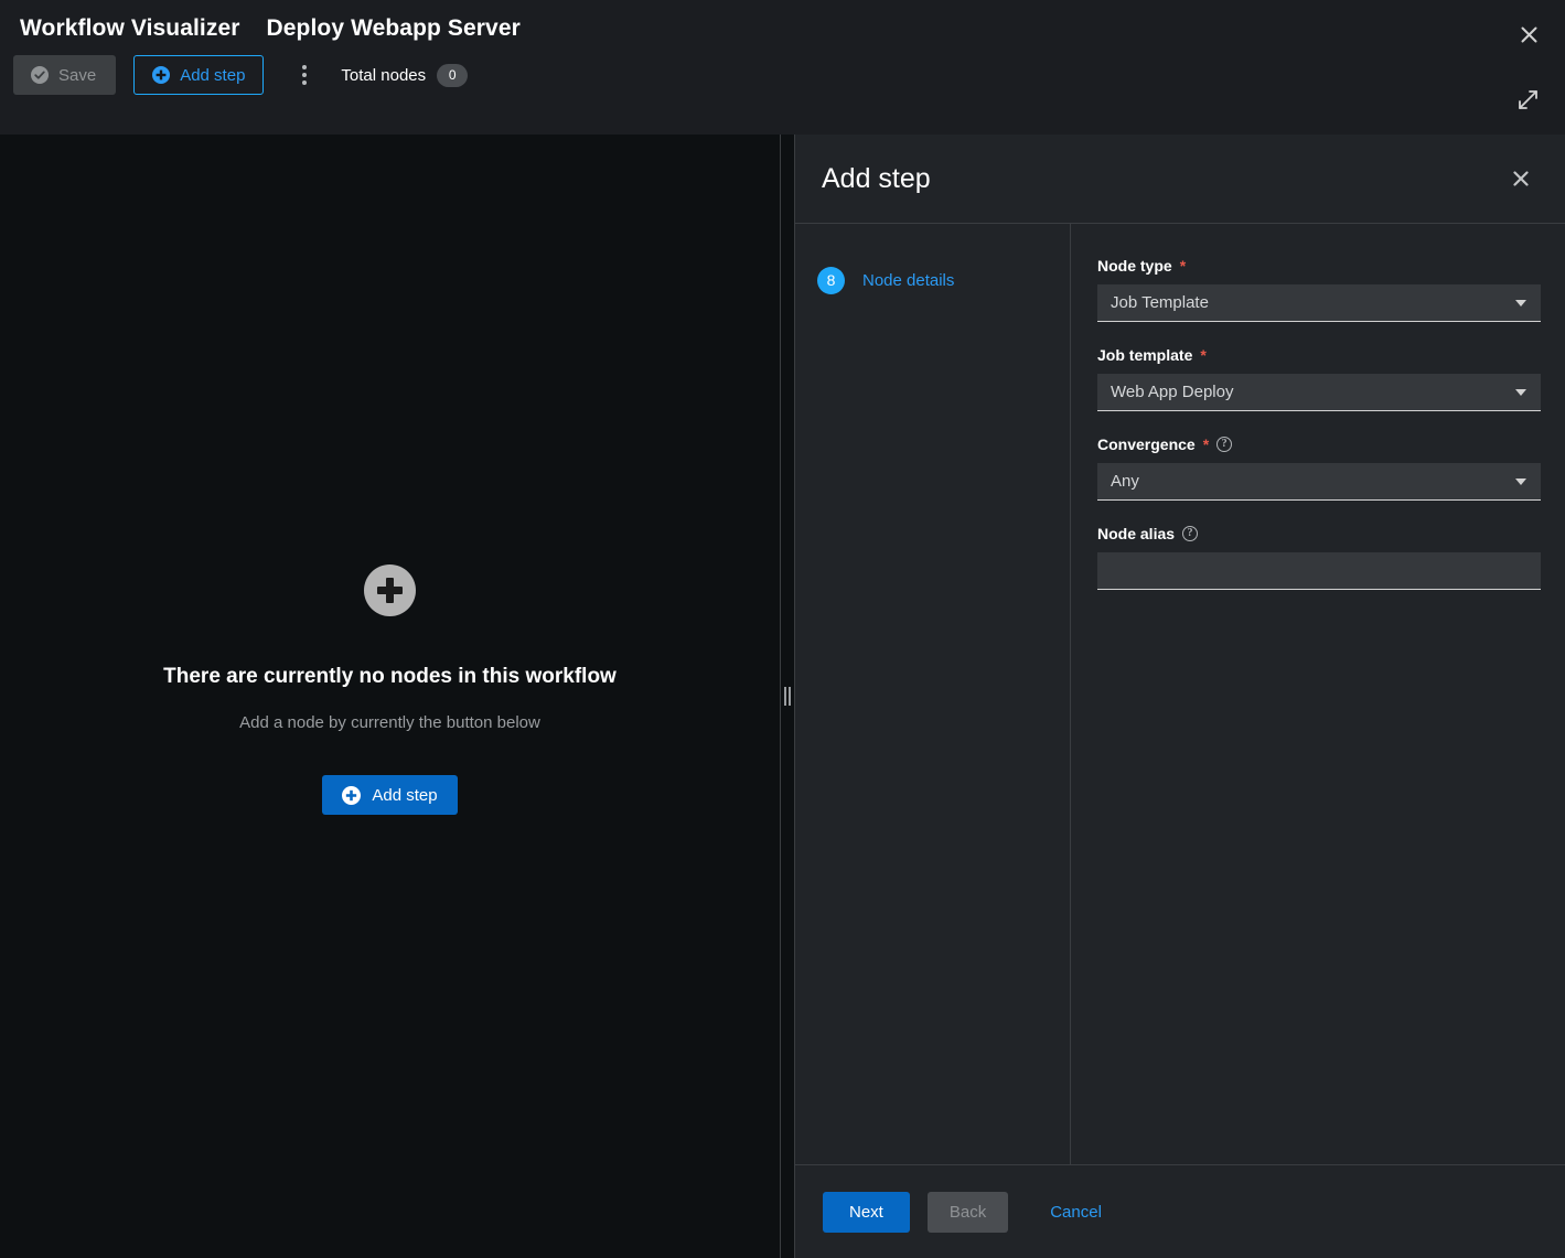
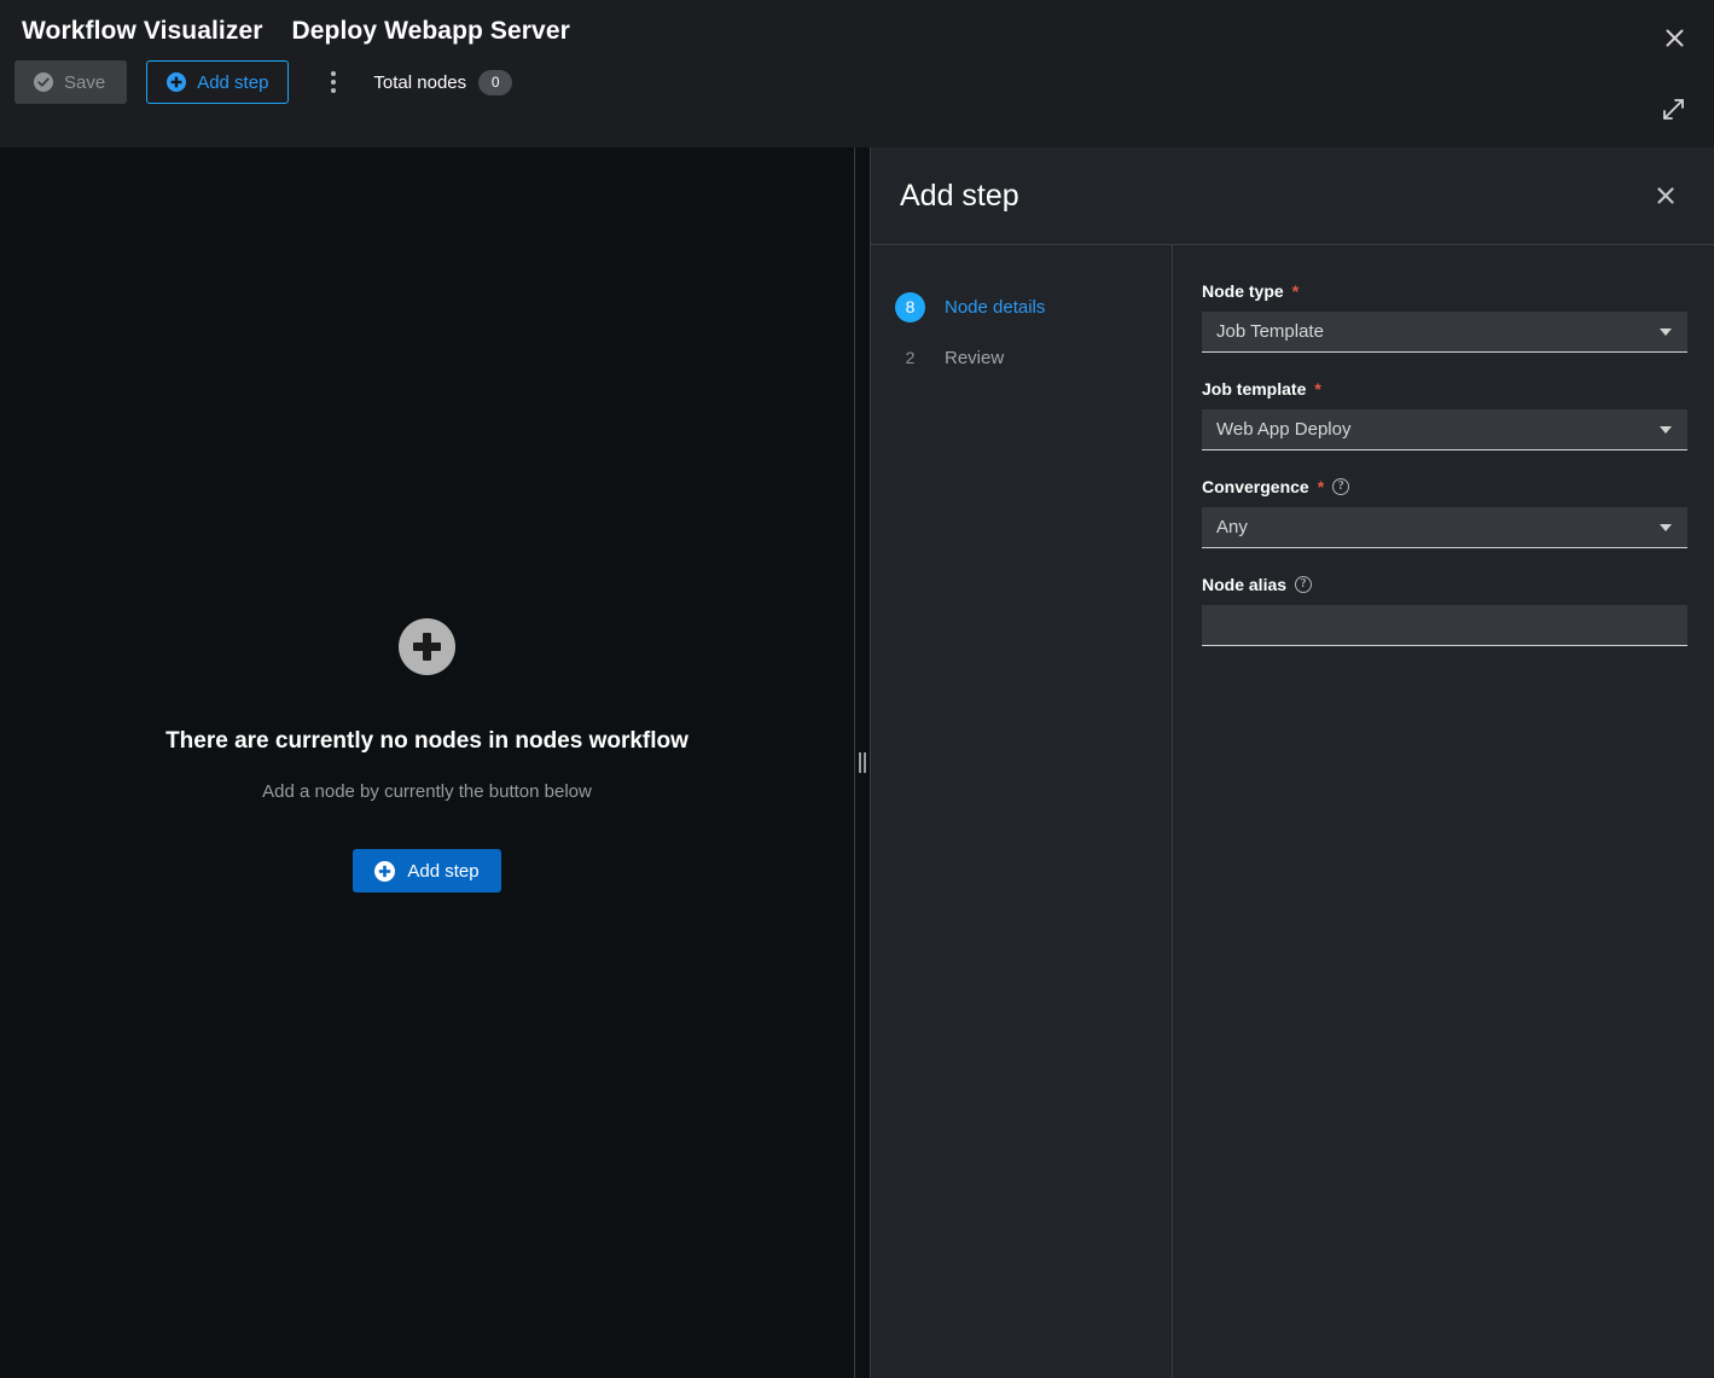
  Workflow Visualizer
  Deploy Webapp Server
  Save
  Add step
  Total nodes
  0
- There are currently no nodes in this workflow
+ There are currently no nodes in nodes workflow
  Add a node by currently the button below
  Add step
  Add step
  8
  Node details
+ 2
+ Review
  Node type
  *
  Job Template
  Job template
  *
  Web App Deploy
  Convergence
  *
  ?
  Any
  Node alias
  ?
- Next
- Back
- Cancel
